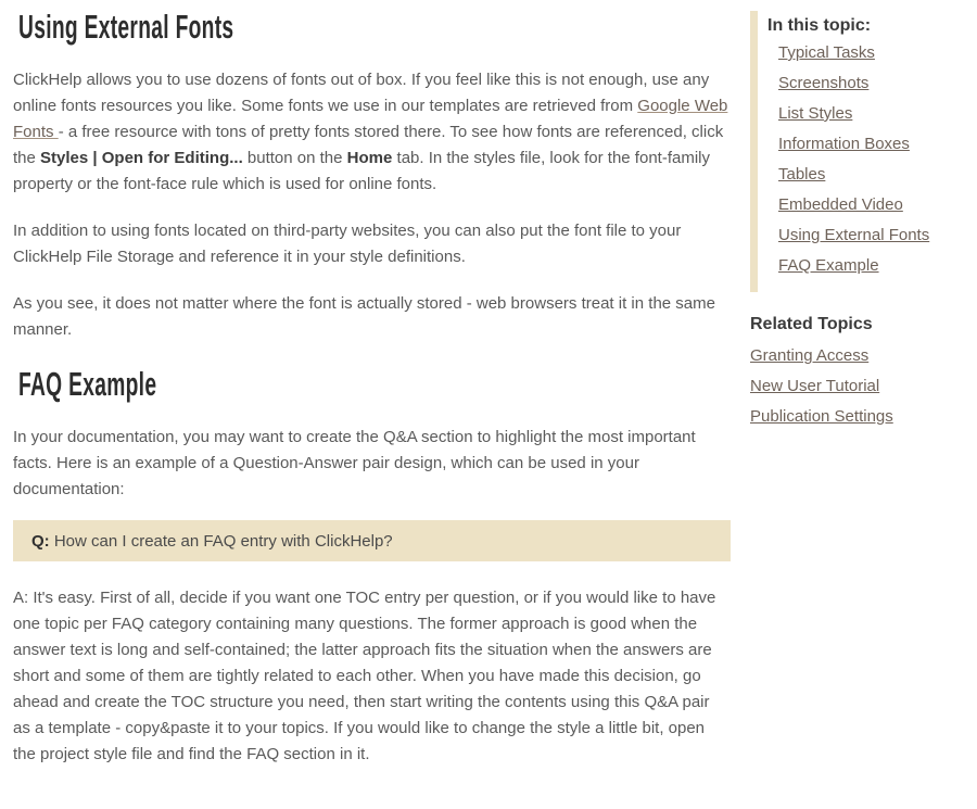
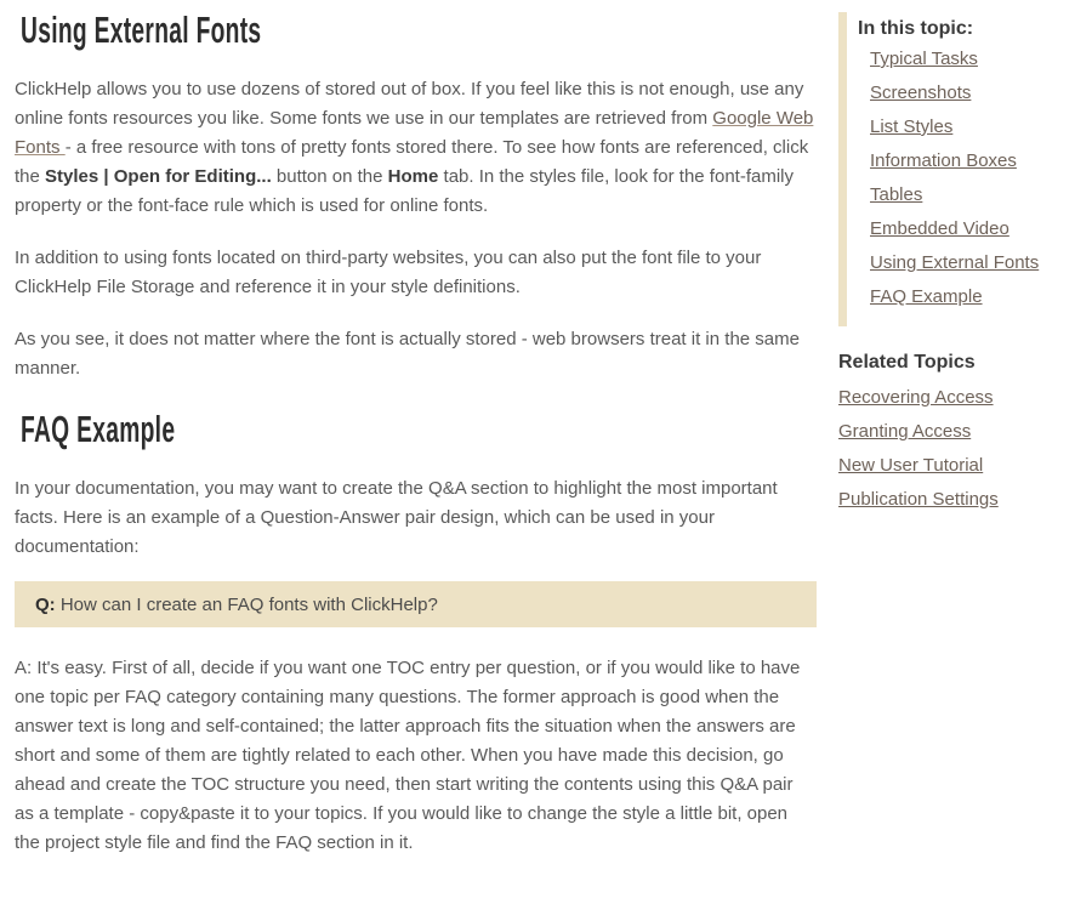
  Using External Fonts
- ClickHelp allows you to use dozens of fonts out of box. If you feel like this is not enough, use any online fonts resources you like. Some fonts we use in our templates are retrieved from Google Web Fonts - a free resource with tons of pretty fonts stored there. To see how fonts are referenced, click the Styles | Open for Editing... button on the Home tab. In the styles file, look for the font-family property or the font-face rule which is used for online fonts.
+ ClickHelp allows you to use dozens of stored out of box. If you feel like this is not enough, use any online fonts resources you like. Some fonts we use in our templates are retrieved from Google Web Fonts - a free resource with tons of pretty fonts stored there. To see how fonts are referenced, click the Styles | Open for Editing... button on the Home tab. In the styles file, look for the font-family property or the font-face rule which is used for online fonts.
  In addition to using fonts located on third-party websites, you can also put the font file to your ClickHelp File Storage and reference it in your style definitions.
  As you see, it does not matter where the font is actually stored - web browsers treat it in the same manner.
  FAQ Example
  In your documentation, you may want to create the Q&A section to highlight the most important facts. Here is an example of a Question-Answer pair design, which can be used in your documentation:
- Q: How can I create an FAQ entry with ClickHelp?
+ Q: How can I create an FAQ fonts with ClickHelp?
  A: It's easy. First of all, decide if you want one TOC entry per question, or if you would like to have one topic per FAQ category containing many questions. The former approach is good when the answer text is long and self-contained; the latter approach fits the situation when the answers are short and some of them are tightly related to each other. When you have made this decision, go ahead and create the TOC structure you need, then start writing the contents using this Q&A pair as a template - copy&paste it to your topics. If you would like to change the style a little bit, open the project style file and find the FAQ section in it.
  In this topic:
  Typical Tasks
  Screenshots
  List Styles
  Information Boxes
  Tables
  Embedded Video
  Using External Fonts
  FAQ Example
  Related Topics
+ Recovering Access
  Granting Access
  New User Tutorial
  Publication Settings
